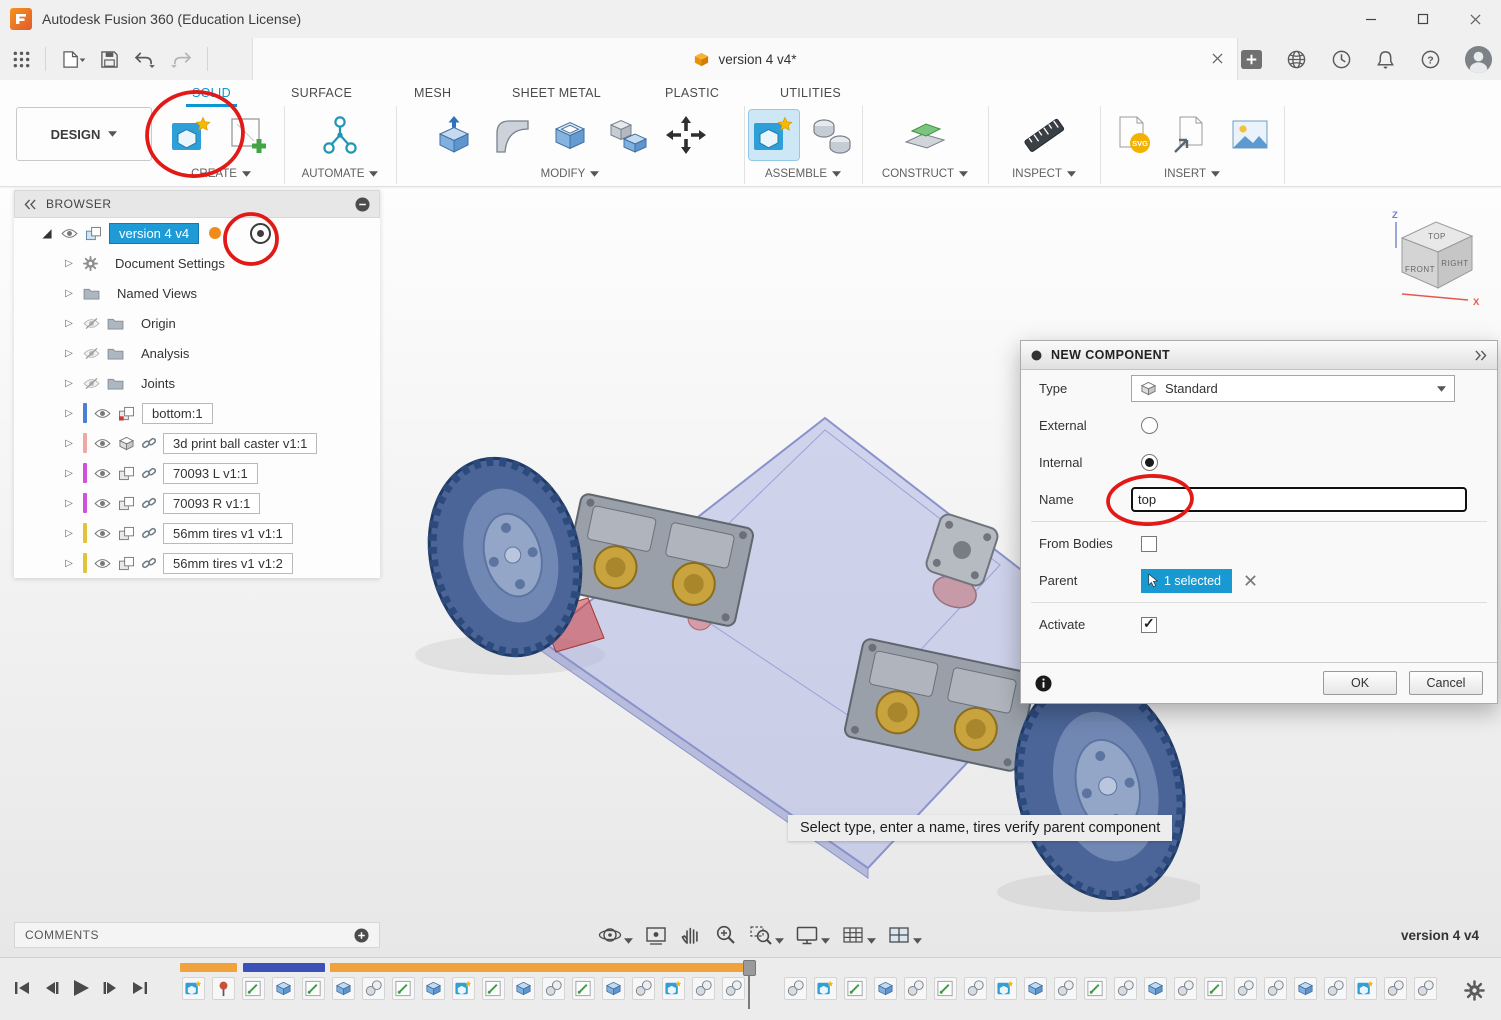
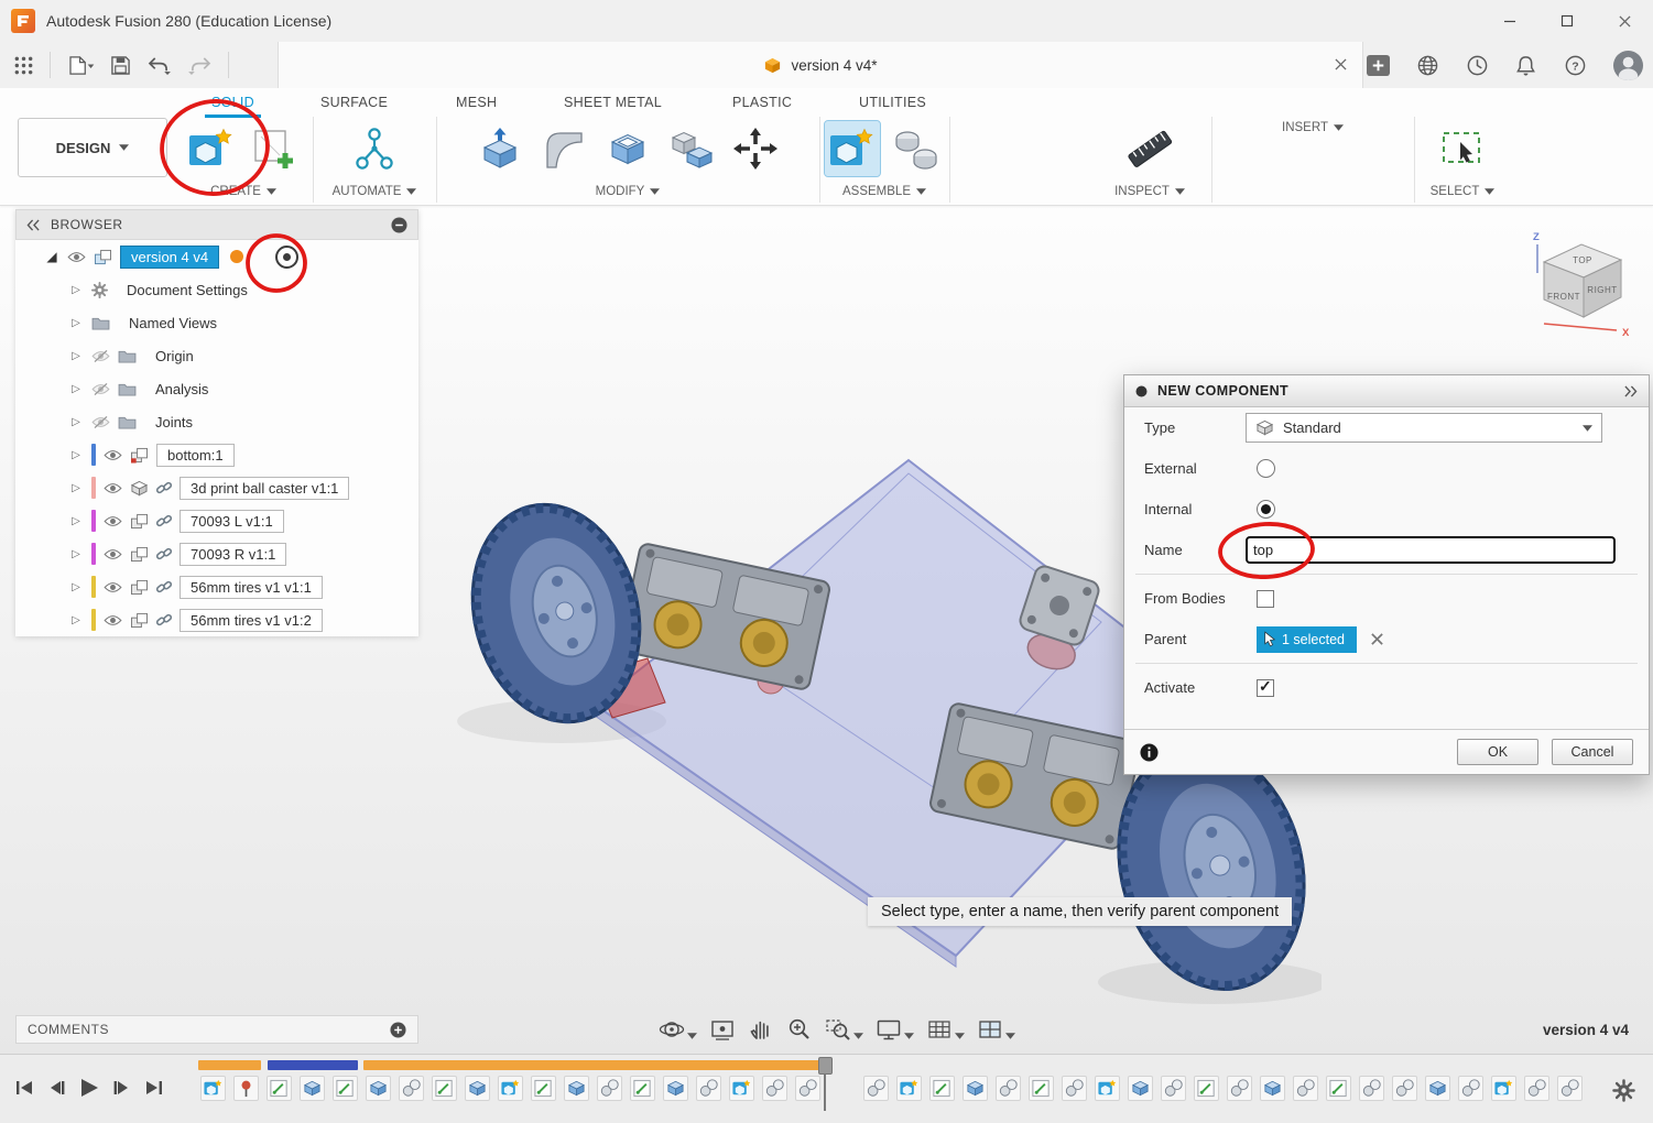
- Autodesk Fusion 360 (Education License)
+ Autodesk Fusion 280 (Education License)
  version 4 v4*
  ?
  SURFACE
  MESH
  SHEET METAL
  PLASTIC
  UTILITIES
  DESIGN
  AUTOMATE
  MODIFY
  ASSEMBLE
- CONSTRUCT
  INSPECT
- SVG
  INSERT
+ SELECT
  Z
  TOP
  FRONT
  RIGHT
  X
  BROWSER
  ◢
  version 4 v4
  ▷
  Document Settings
  ▷
  Named Views
  ▷
  Origin
  ▷
  Analysis
  ▷
  Joints
  ▷
  bottom:1
  ▷
  3d print ball caster v1:1
  ▷
  70093 L v1:1
  ▷
  70093 R v1:1
  ▷
  56mm tires v1 v1:1
  ▷
  56mm tires v1 v1:2
  NEW COMPONENT
  Type
  Standard
  External
  Internal
  Name
  top
  From Bodies
  Parent
  1 selected
  Activate
  OK
  Cancel
- Select type, enter a name, tires verify parent component
+ Select type, enter a name, then verify parent component
  COMMENTS
  version 4 v4
